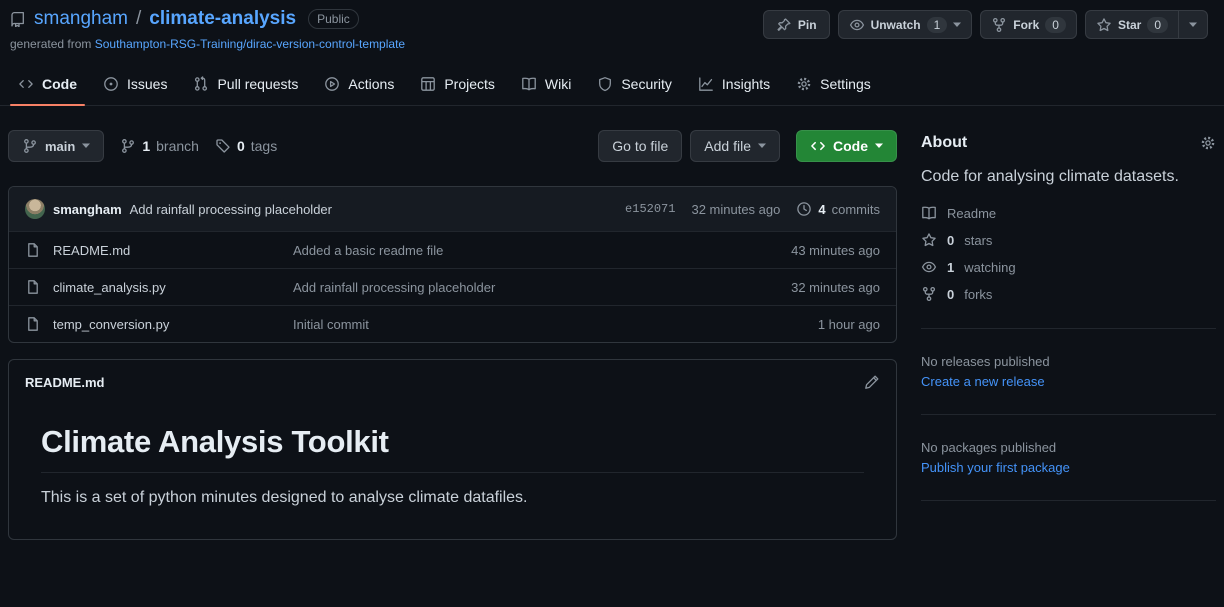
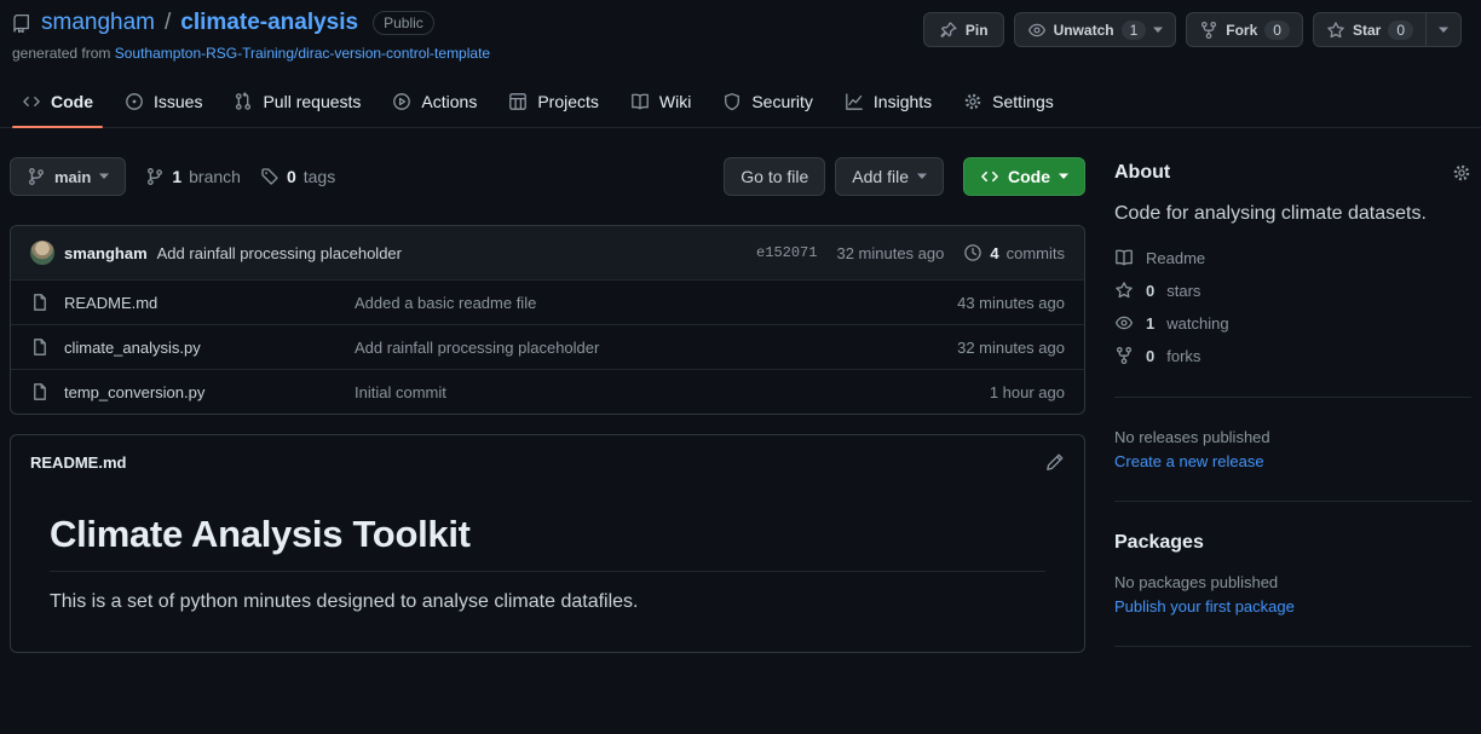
  smangham
  /
  climate-analysis
  Public
  generated from Southampton-RSG-Training/dirac-version-control-template
  Pin
  Unwatch
  1
  Fork
  0
  Star
  0
  Code
  Issues
  Pull requests
  Actions
  Projects
  Wiki
  Security
  Insights
  Settings
  main
  1
  branch
  0
  tags
  Go to file
  Add file
  Code
  smangham
  Add rainfall processing placeholder
  e152071
  32 minutes ago
  4
  commits
  README.md
  Added a basic readme file
  43 minutes ago
  climate_analysis.py
  Add rainfall processing placeholder
  32 minutes ago
  temp_conversion.py
  Initial commit
  1 hour ago
  README.md
  Climate Analysis Toolkit
  This is a set of python minutes designed to analyse climate datafiles.
  About
  Code for analysing climate datasets.
  Readme
  0
  stars
  1
  watching
  0
  forks
  No releases published
  Create a new release
+ Packages
  No packages published
  Publish your first package
